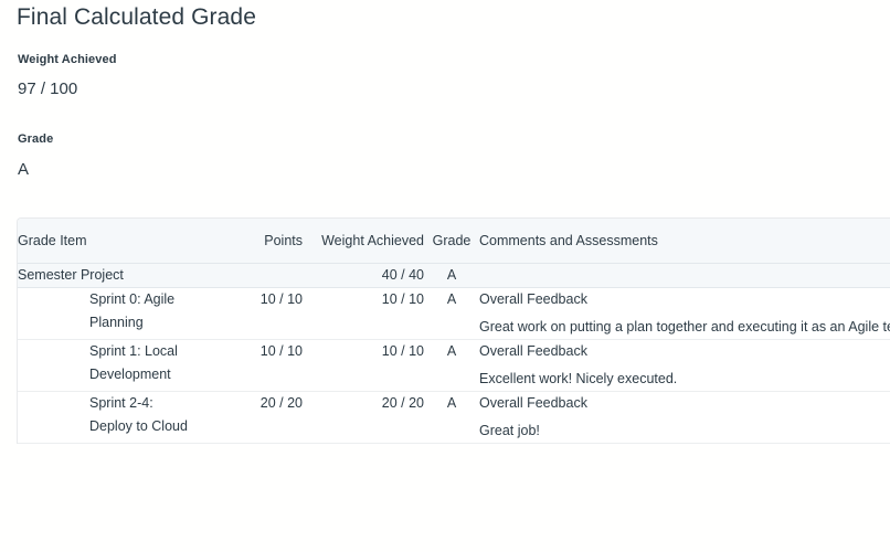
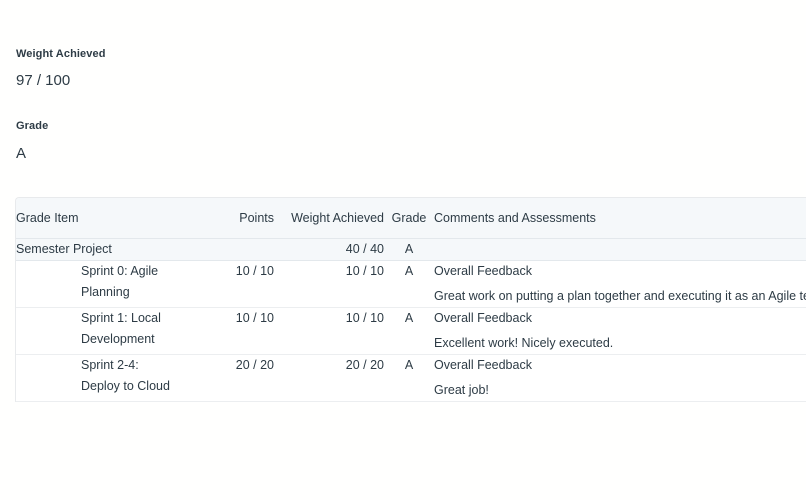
- Final Calculated Grade
  Weight Achieved
  97 / 100
  Grade
  A
  Grade Item	Points	Weight Achieved	Grade	Comments and Assessments
  Semester Project		40 / 40	A
  Sprint 0: Agile Planning	10 / 10	10 / 10	A	Overall Feedback Great work on putting a plan together and executing it as an Agile t
  Sprint 1: Local Development	10 / 10	10 / 10	A	Overall Feedback Excellent work! Nicely executed.
  Sprint 2-4: Deploy to Cloud	20 / 20	20 / 20	A	Overall Feedback Great job!
